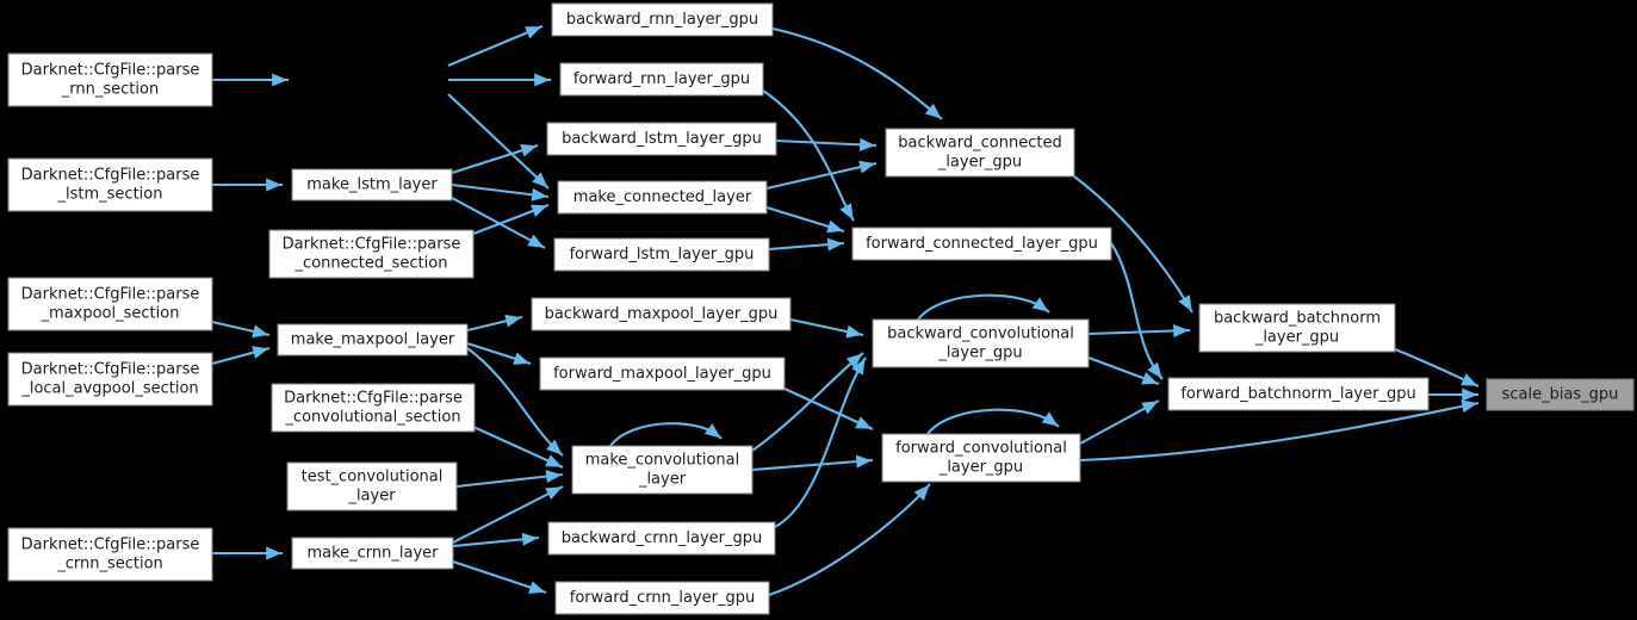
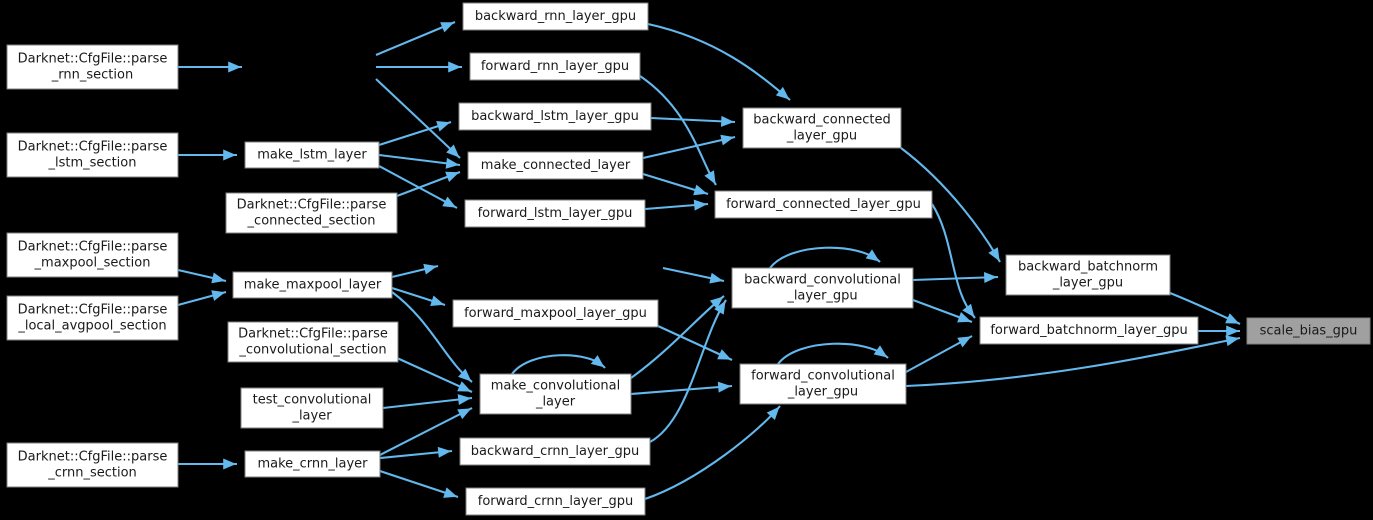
  Darknet::CfgFile::parse
  _rnn_section
  Darknet::CfgFile::parse
  _lstm_section
  Darknet::CfgFile::parse
  _maxpool_section
  Darknet::CfgFile::parse
  _local_avgpool_section
  Darknet::CfgFile::parse
  _crnn_section
  make_lstm_layer
  Darknet::CfgFile::parse
  _connected_section
  make_maxpool_layer
  Darknet::CfgFile::parse
  _convolutional_section
  test_convolutional
  _layer
  make_crnn_layer
  backward_rnn_layer_gpu
  forward_rnn_layer_gpu
  backward_lstm_layer_gpu
  make_connected_layer
  forward_lstm_layer_gpu
- backward_maxpool_layer_gpu
  forward_maxpool_layer_gpu
  make_convolutional
  _layer
  backward_crnn_layer_gpu
  forward_crnn_layer_gpu
  backward_connected
  _layer_gpu
  forward_connected_layer_gpu
  backward_convolutional
  _layer_gpu
  forward_convolutional
  _layer_gpu
  backward_batchnorm
  _layer_gpu
  forward_batchnorm_layer_gpu
  scale_bias_gpu
